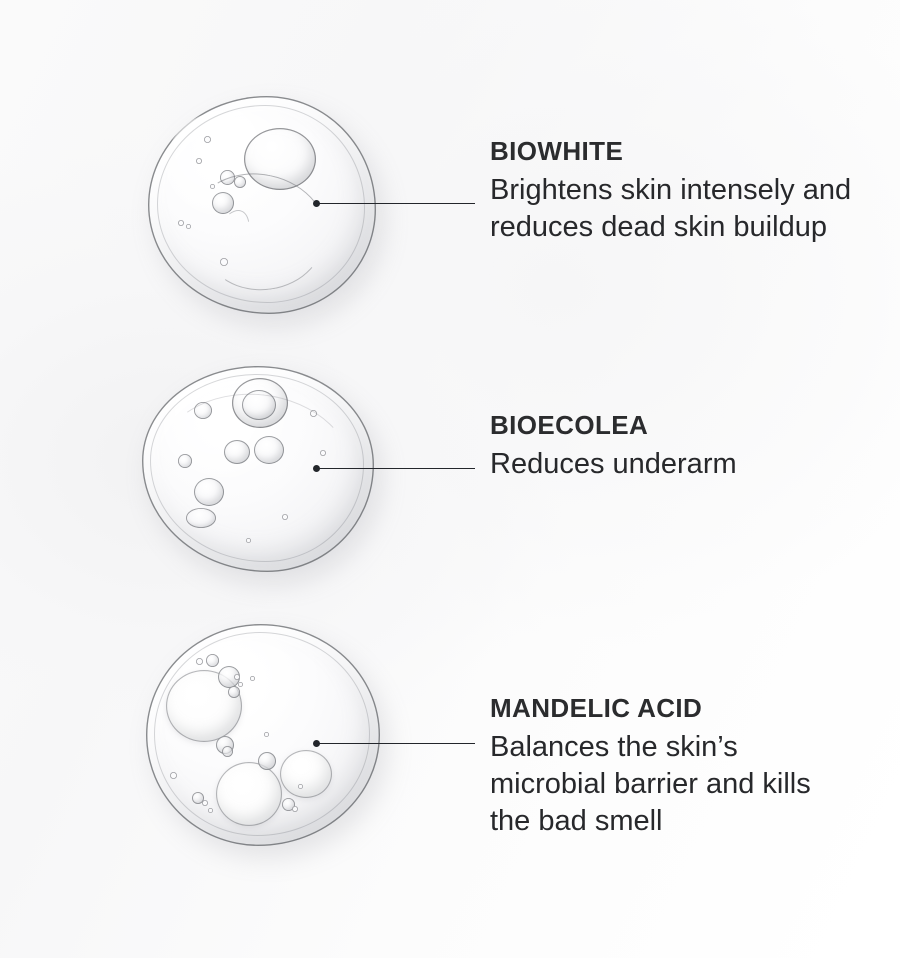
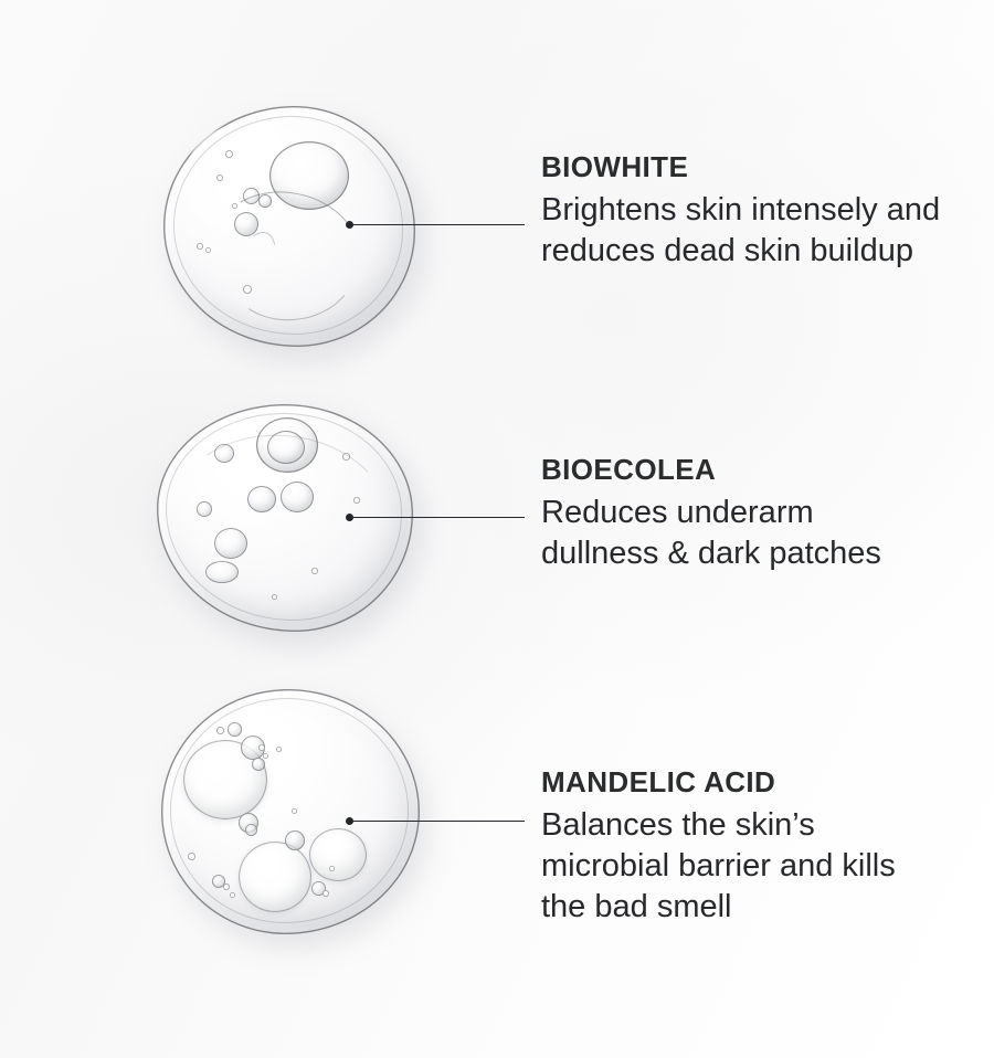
  BIOWHITE
  Brightens skin intensely and
  reduces dead skin buildup
  BIOECOLEA
  Reduces underarm
+ dullness & dark patches
  MANDELIC ACID
  Balances the skin’s
  microbial barrier and kills
  the bad smell
